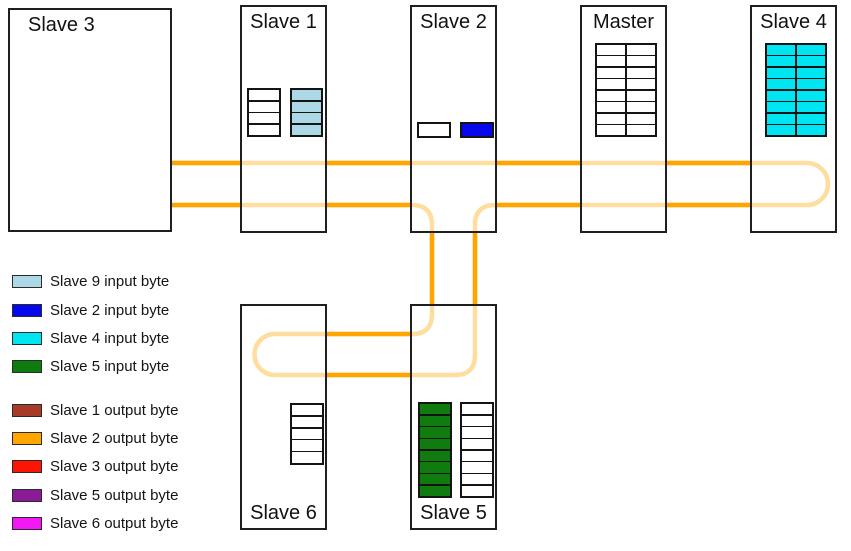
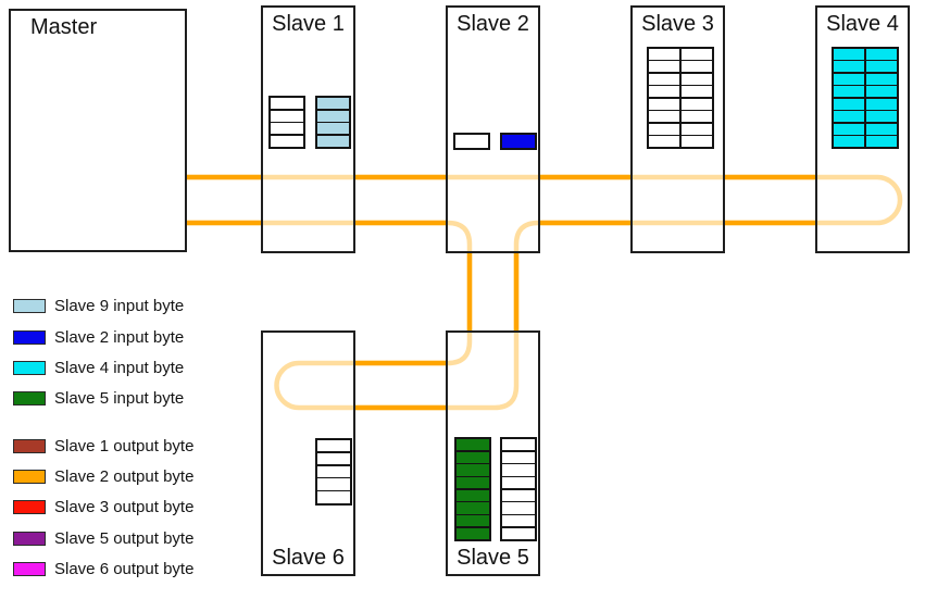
- Slave 3
+ Master
  Slave 1
  Slave 2
- Master
+ Slave 3
  Slave 4
  Slave 6
  Slave 5
  Slave 9 input byte
  Slave 2 input byte
  Slave 4 input byte
  Slave 5 input byte
  Slave 1 output byte
  Slave 2 output byte
  Slave 3 output byte
  Slave 5 output byte
  Slave 6 output byte
